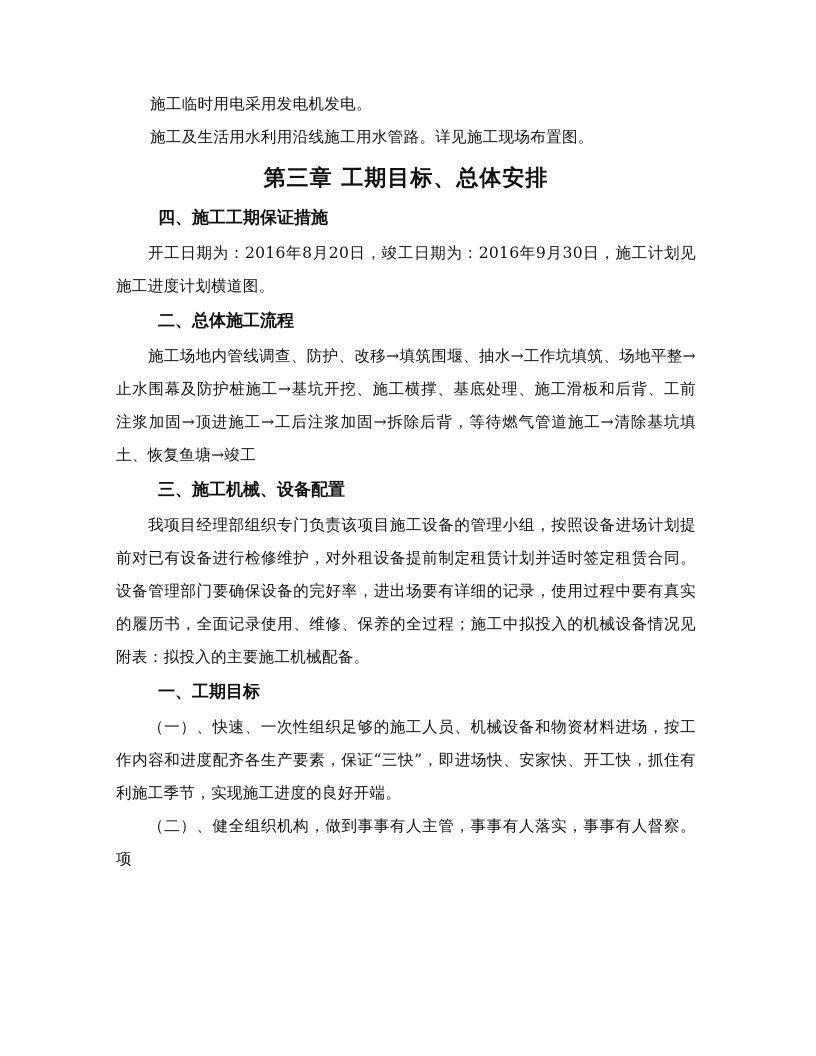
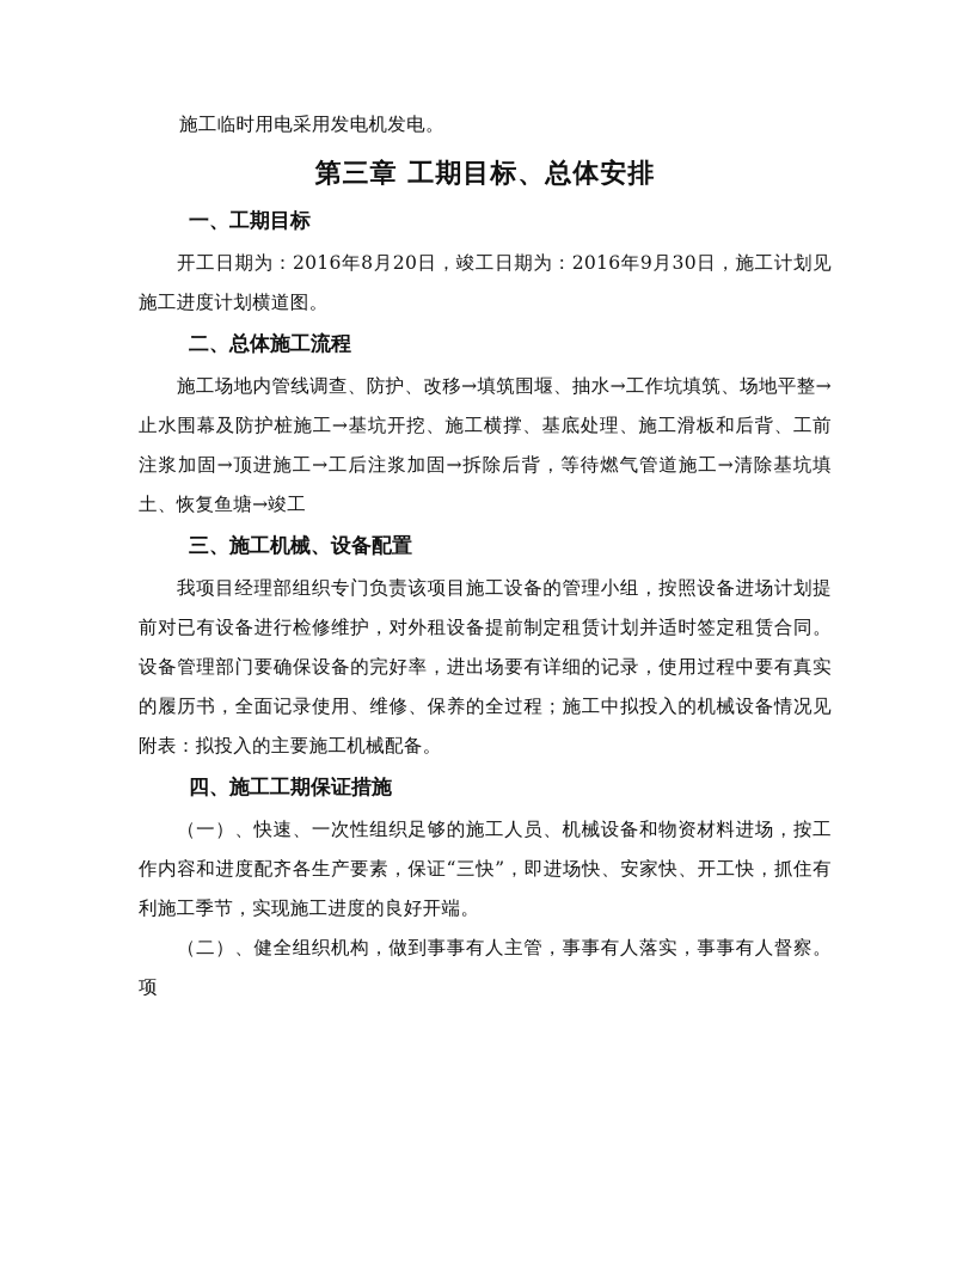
  施工临时用电采用发电机发电。
- 施工及生活用水利用沿线施工用水管路。详见施工现场布置图。
  第三章 工期目标、总体安排
- 四、施工工期保证措施
+ 一、工期目标
  开工日期为：2016年8月20日，竣工日期为：2016年9月30日，施工计划见施工进度计划横道图。
  二、总体施工流程
  施工场地内管线调查、防护、改移→填筑围堰、抽水→工作坑填筑、场地平整→止水围幕及防护桩施工→基坑开挖、施工横撑、基底处理、施工滑板和后背、工前注浆加固→顶进施工→工后注浆加固→拆除后背，等待燃气管道施工→清除基坑填土、恢复鱼塘→竣工
  三、施工机械、设备配置
  我项目经理部组织专门负责该项目施工设备的管理小组，按照设备进场计划提前对已有设备进行检修维护，对外租设备提前制定租赁计划并适时签定租赁合同。设备管理部门要确保设备的完好率，进出场要有详细的记录，使用过程中要有真实的履历书，全面记录使用、维修、保养的全过程；施工中拟投入的机械设备情况见附表：拟投入的主要施工机械配备。
- 一、工期目标
+ 四、施工工期保证措施
  （一）、快速、一次性组织足够的施工人员、机械设备和物资材料进场，按工作内容和进度配齐各生产要素，保证“三快”，即进场快、安家快、开工快，抓住有利施工季节，实现施工进度的良好开端。
  （二）、健全组织机构，做到事事有人主管，事事有人落实，事事有人督察。项
